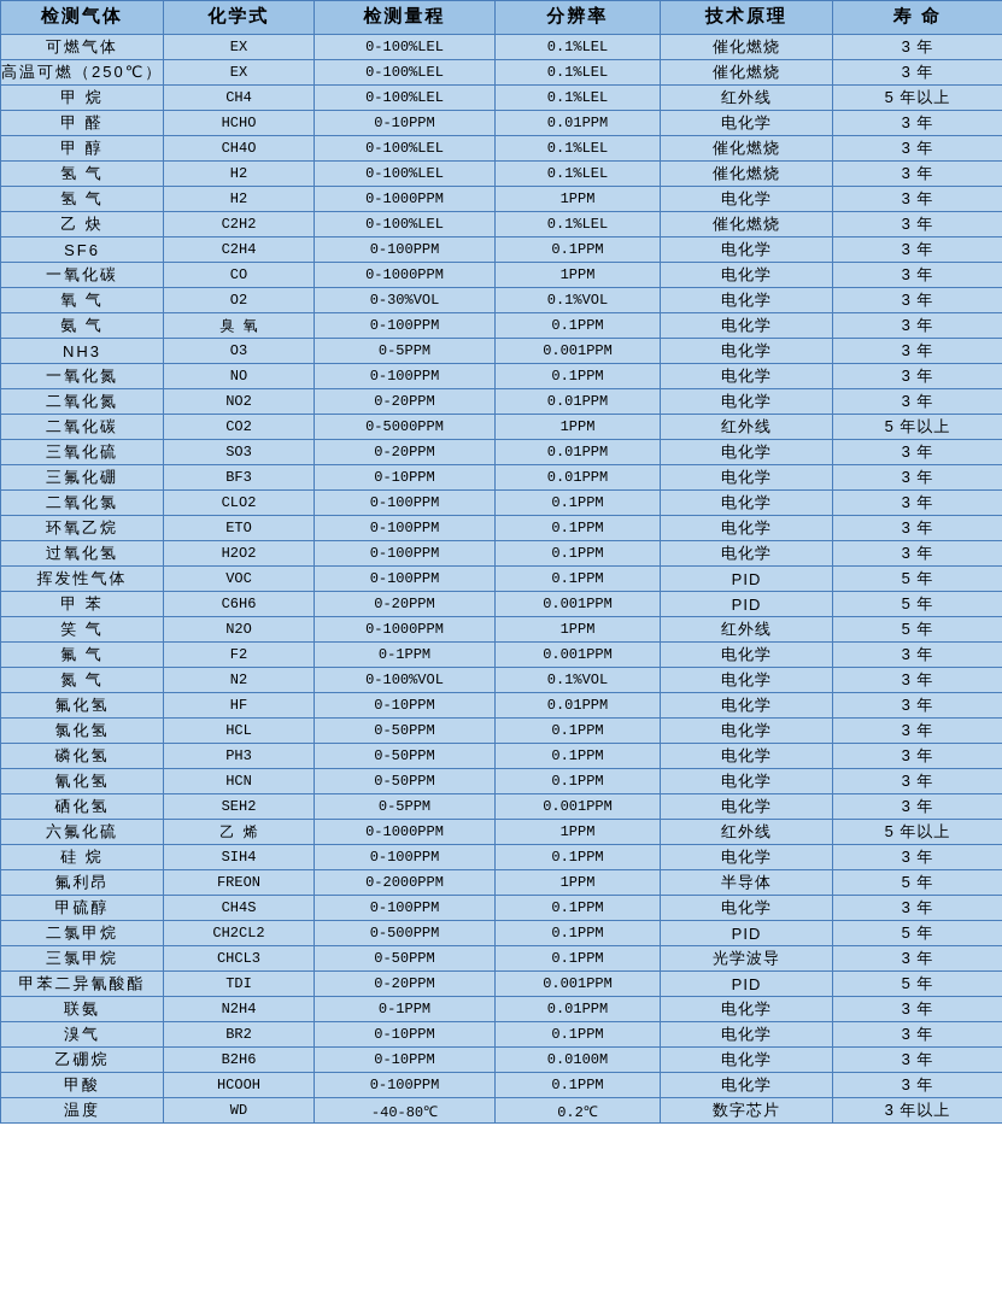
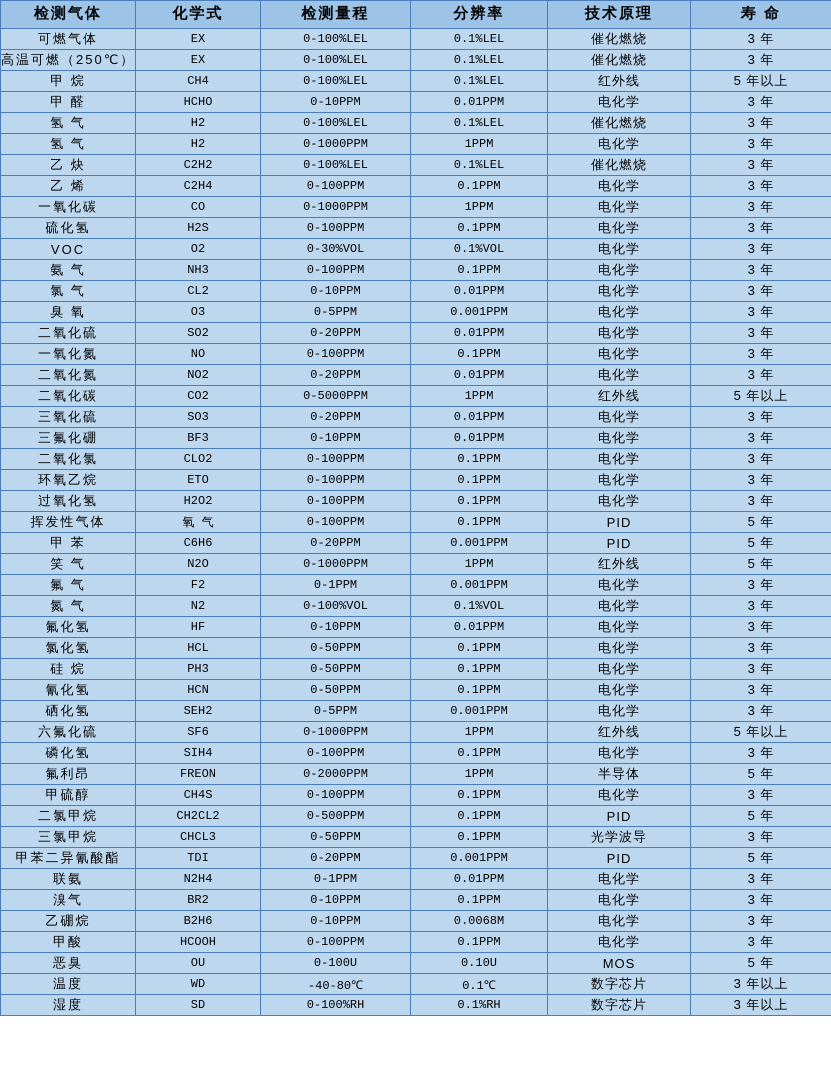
  检测气体	化学式	检测量程	分辨率	技术原理	寿 命
  可燃气体	EX	0-100%LEL	0.1%LEL	催化燃烧	3 年
  高温可燃（250℃）	EX	0-100%LEL	0.1%LEL	催化燃烧	3 年
  甲 烷	CH4	0-100%LEL	0.1%LEL	红外线	5 年以上
  甲 醛	HCHO	0-10PPM	0.01PPM	电化学	3 年
- 甲 醇	CH4O	0-100%LEL	0.1%LEL	催化燃烧	3 年
  氢 气	H2	0-100%LEL	0.1%LEL	催化燃烧	3 年
  氢 气	H2	0-1000PPM	1PPM	电化学	3 年
  乙 炔	C2H2	0-100%LEL	0.1%LEL	催化燃烧	3 年
- SF6	C2H4	0-100PPM	0.1PPM	电化学	3 年
+ 乙 烯	C2H4	0-100PPM	0.1PPM	电化学	3 年
  一氧化碳	CO	0-1000PPM	1PPM	电化学	3 年
+ 硫化氢	H2S	0-100PPM	0.1PPM	电化学	3 年
- 氧 气	O2	0-30%VOL	0.1%VOL	电化学	3 年
+ VOC	O2	0-30%VOL	0.1%VOL	电化学	3 年
- 氨 气	臭 氧	0-100PPM	0.1PPM	电化学	3 年
+ 氨 气	NH3	0-100PPM	0.1PPM	电化学	3 年
+ 氯 气	CL2	0-10PPM	0.01PPM	电化学	3 年
- NH3	O3	0-5PPM	0.001PPM	电化学	3 年
+ 臭 氧	O3	0-5PPM	0.001PPM	电化学	3 年
+ 二氧化硫	SO2	0-20PPM	0.01PPM	电化学	3 年
  一氧化氮	NO	0-100PPM	0.1PPM	电化学	3 年
  二氧化氮	NO2	0-20PPM	0.01PPM	电化学	3 年
  二氧化碳	CO2	0-5000PPM	1PPM	红外线	5 年以上
  三氧化硫	SO3	0-20PPM	0.01PPM	电化学	3 年
  三氟化硼	BF3	0-10PPM	0.01PPM	电化学	3 年
  二氧化氯	CLO2	0-100PPM	0.1PPM	电化学	3 年
  环氧乙烷	ETO	0-100PPM	0.1PPM	电化学	3 年
  过氧化氢	H2O2	0-100PPM	0.1PPM	电化学	3 年
- 挥发性气体	VOC	0-100PPM	0.1PPM	PID	5 年
+ 挥发性气体	氧 气	0-100PPM	0.1PPM	PID	5 年
  甲 苯	C6H6	0-20PPM	0.001PPM	PID	5 年
  笑 气	N2O	0-1000PPM	1PPM	红外线	5 年
  氟 气	F2	0-1PPM	0.001PPM	电化学	3 年
  氮 气	N2	0-100%VOL	0.1%VOL	电化学	3 年
  氟化氢	HF	0-10PPM	0.01PPM	电化学	3 年
  氯化氢	HCL	0-50PPM	0.1PPM	电化学	3 年
- 磷化氢	PH3	0-50PPM	0.1PPM	电化学	3 年
+ 硅 烷	PH3	0-50PPM	0.1PPM	电化学	3 年
  氰化氢	HCN	0-50PPM	0.1PPM	电化学	3 年
  硒化氢	SEH2	0-5PPM	0.001PPM	电化学	3 年
- 六氟化硫	乙 烯	0-1000PPM	1PPM	红外线	5 年以上
+ 六氟化硫	SF6	0-1000PPM	1PPM	红外线	5 年以上
- 硅 烷	SIH4	0-100PPM	0.1PPM	电化学	3 年
+ 磷化氢	SIH4	0-100PPM	0.1PPM	电化学	3 年
  氟利昂	FREON	0-2000PPM	1PPM	半导体	5 年
  甲硫醇	CH4S	0-100PPM	0.1PPM	电化学	3 年
  二氯甲烷	CH2CL2	0-500PPM	0.1PPM	PID	5 年
  三氯甲烷	CHCL3	0-50PPM	0.1PPM	光学波导	3 年
  甲苯二异氰酸酯	TDI	0-20PPM	0.001PPM	PID	5 年
  联氨	N2H4	0-1PPM	0.01PPM	电化学	3 年
  溴气	BR2	0-10PPM	0.1PPM	电化学	3 年
- 乙硼烷	B2H6	0-10PPM	0.0100M	电化学	3 年
+ 乙硼烷	B2H6	0-10PPM	0.0068M	电化学	3 年
  甲酸	HCOOH	0-100PPM	0.1PPM	电化学	3 年
+ 恶臭	OU	0-100U	0.10U	MOS	5 年
- 温度	WD	-40-80℃	0.2℃	数字芯片	3 年以上
+ 温度	WD	-40-80℃	0.1℃	数字芯片	3 年以上
+ 湿度	SD	0-100%RH	0.1%RH	数字芯片	3 年以上
